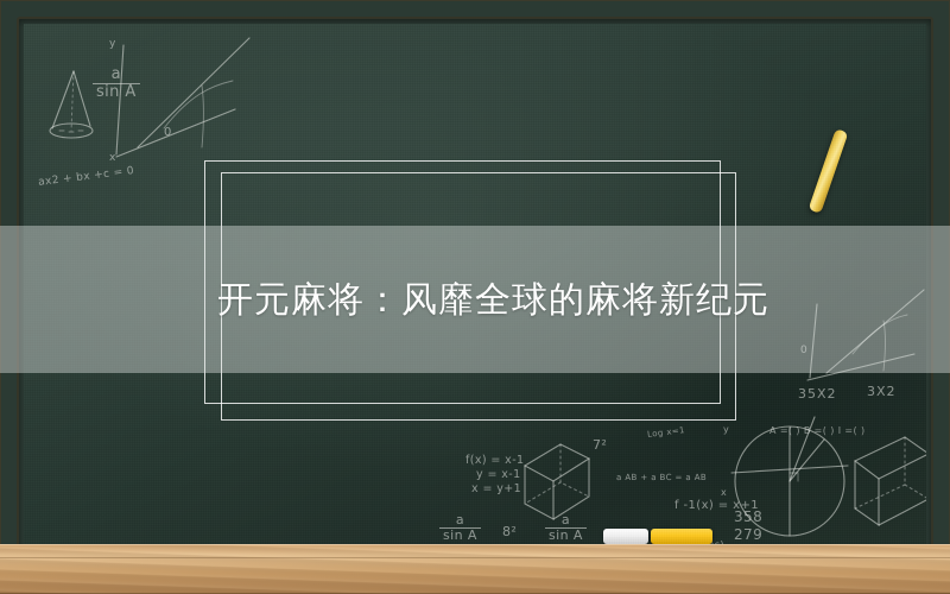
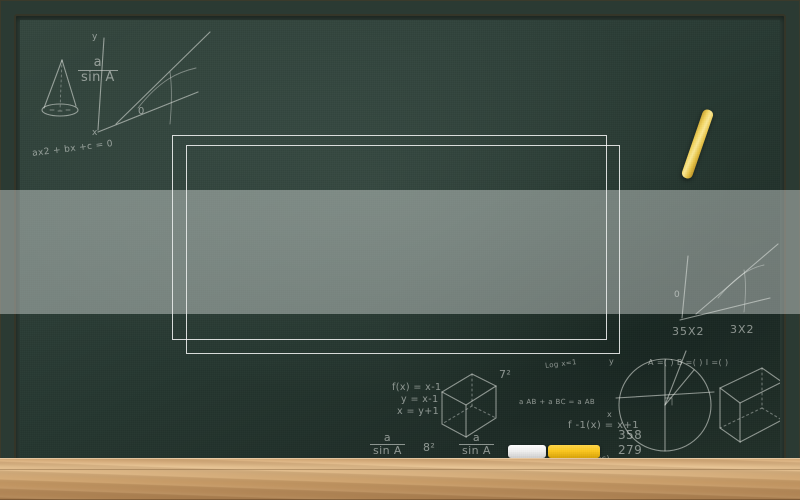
- 开元麻将：风靡全球的麻将新纪元
